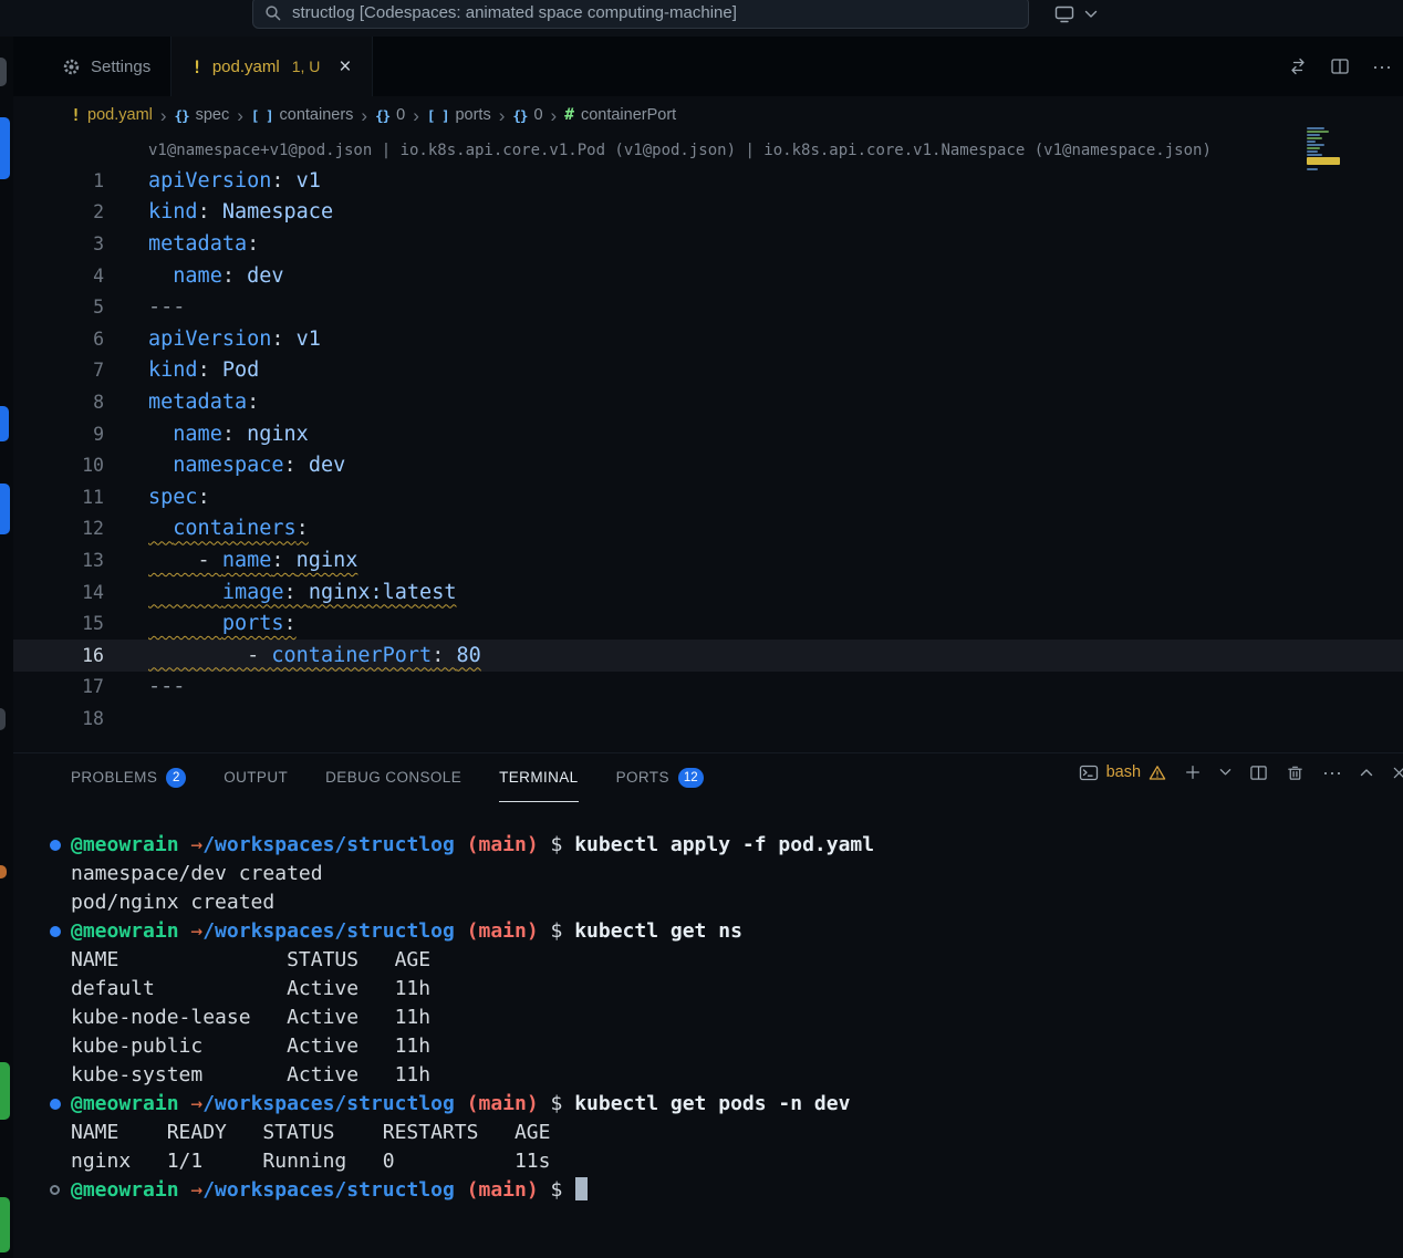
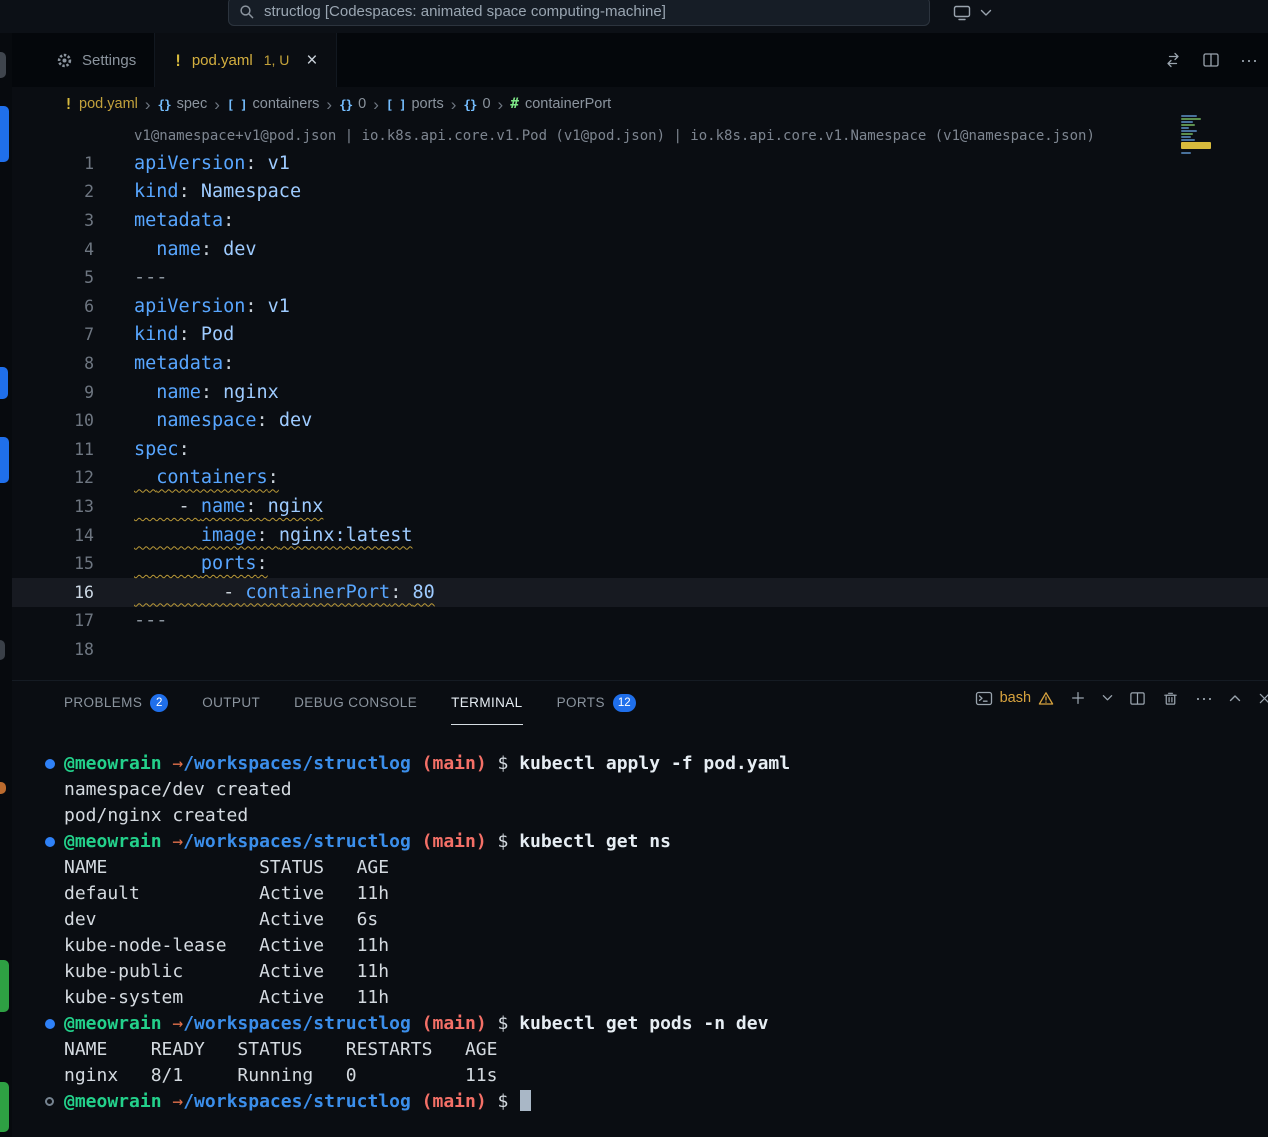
  structlog [Codespaces: animated space computing-machine]
  Settings
  !
  pod.yaml
  1, U
  ×
  ···
  !
  pod.yaml
  ›
  {}
  spec
  ›
  [ ]
  containers
  ›
  {}
  0
  ›
  [ ]
  ports
  ›
  {}
  0
  ›
  #
  containerPort
  v1@namespace+v1@pod.json | io.k8s.api.core.v1.Pod (v1@pod.json) | io.k8s.api.core.v1.Namespace (v1@namespace.json)
  1
  apiVersion: v1
  2
  kind: Namespace
  3
  metadata:
  4
  name: dev
  5
  ---
  6
  apiVersion: v1
  7
  kind: Pod
  8
  metadata:
  9
  name: nginx
  10
  namespace: dev
  11
  spec:
  12
  containers:
  13
  - name: nginx
  14
  image: nginx:latest
  15
  ports:
  16
  - containerPort: 80
  17
  ---
  18
  PROBLEMS
  2
  OUTPUT
  DEBUG CONSOLE
  TERMINAL
  PORTS
  12
  bash
  ···
  @meowrain →/workspaces/structlog (main) $ kubectl apply -f pod.yaml
  namespace/dev created
  pod/nginx created
  @meowrain →/workspaces/structlog (main) $ kubectl get ns
  NAME STATUS AGE
  default Active 11h
+ dev Active 6s
  kube-node-lease Active 11h
  kube-public Active 11h
  kube-system Active 11h
  @meowrain →/workspaces/structlog (main) $ kubectl get pods -n dev
  NAME READY STATUS RESTARTS AGE
- nginx 1/1 Running 0 11s
+ nginx 8/1 Running 0 11s
  @meowrain →/workspaces/structlog (main) $
